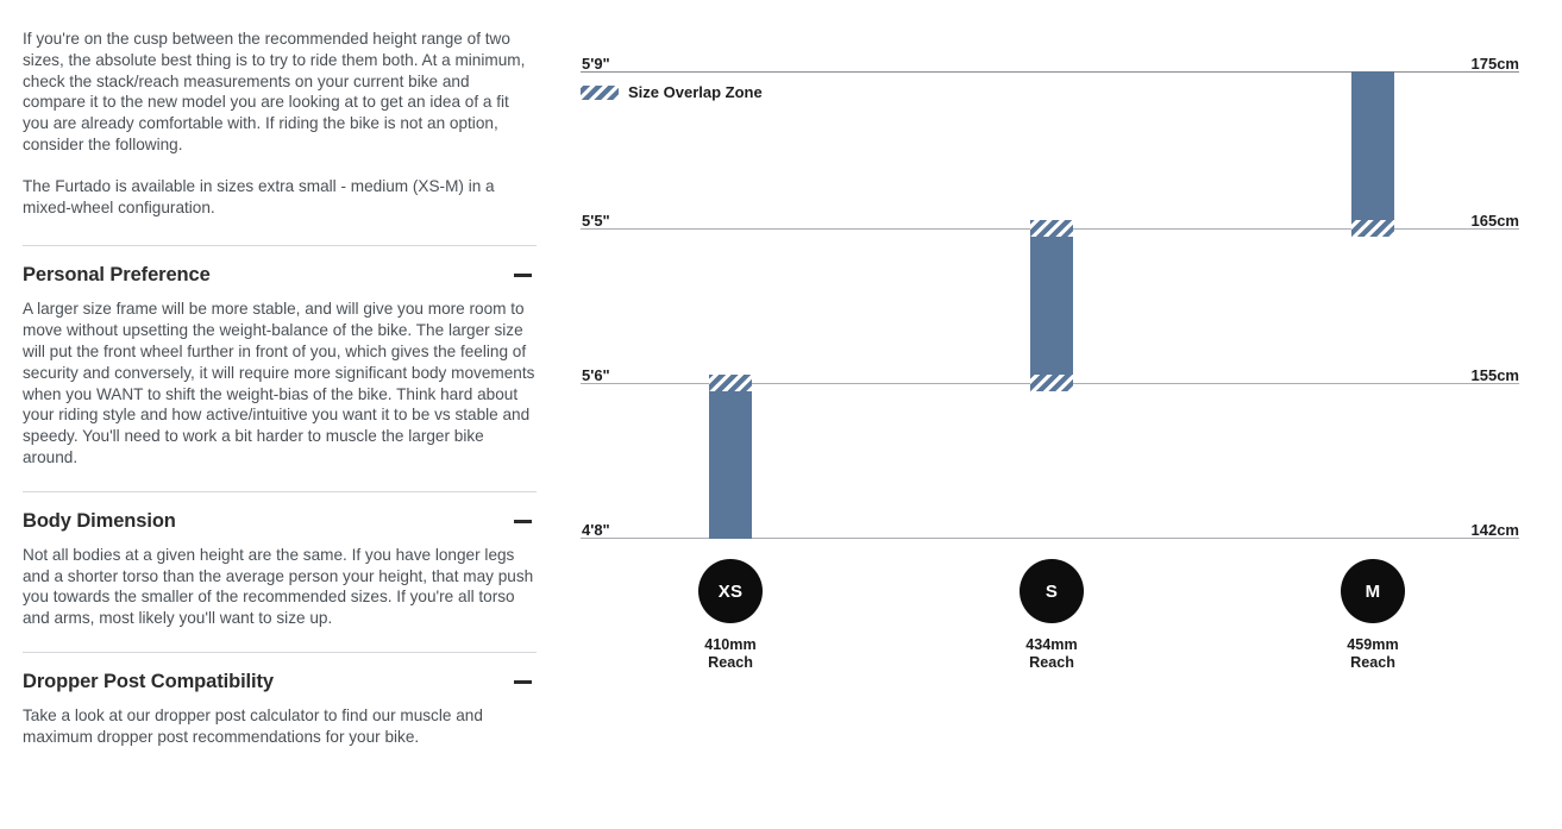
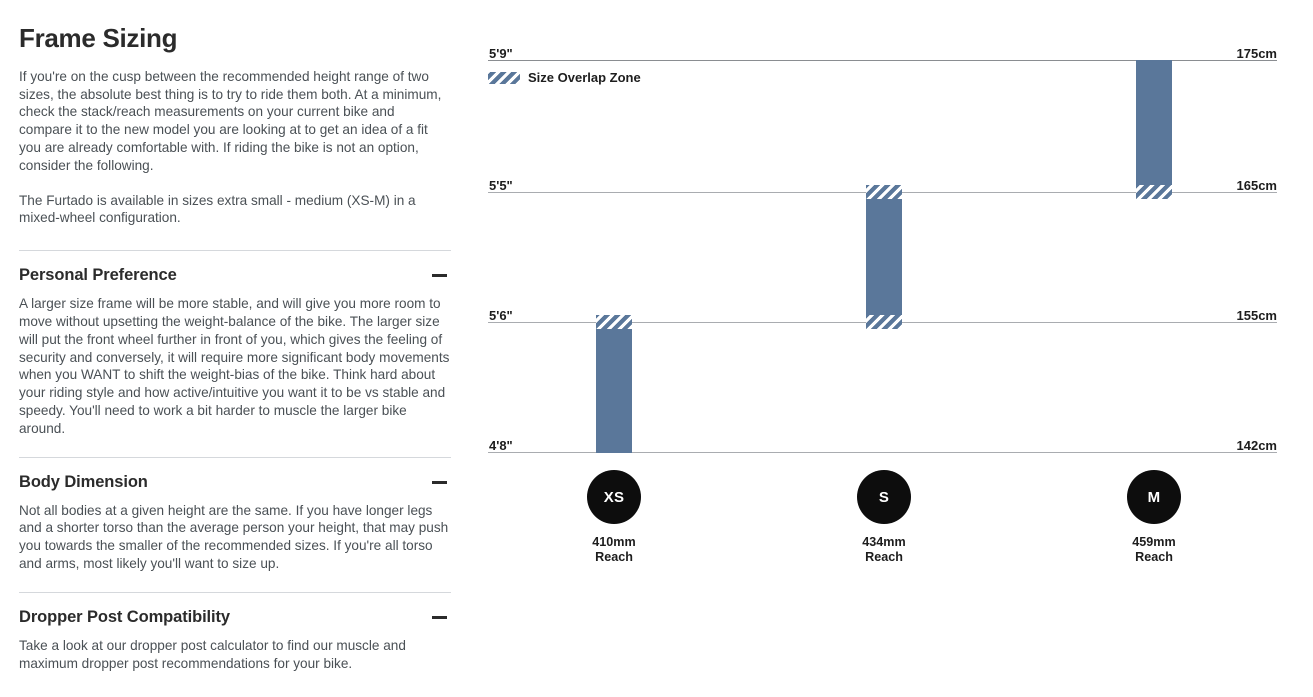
+ Frame Sizing
  If you're on the cusp between the recommended height range of two sizes, the absolute best thing is to try to ride them both. At a minimum, check the stack/reach measurements on your current bike and compare it to the new model you are looking at to get an idea of a fit you are already comfortable with. If riding the bike is not an option, consider the following.
  The Furtado is available in sizes extra small - medium (XS-M) in a mixed-wheel configuration.
  Personal Preference
  A larger size frame will be more stable, and will give you more room to move without upsetting the weight-balance of the bike. The larger size will put the front wheel further in front of you, which gives the feeling of security and conversely, it will require more significant body movements when you WANT to shift the weight-bias of the bike. Think hard about your riding style and how active/intuitive you want it to be vs stable and speedy. You'll need to work a bit harder to muscle the larger bike around.
  Body Dimension
  Not all bodies at a given height are the same. If you have longer legs and a shorter torso than the average person your height, that may push you towards the smaller of the recommended sizes. If you're all torso and arms, most likely you'll want to size up.
  Dropper Post Compatibility
  Take a look at our dropper post calculator to find our muscle and maximum dropper post recommendations for your bike.
  5'9"
  5'5"
  5'6"
  4'8"
  175cm
  165cm
  155cm
  142cm
  Size Overlap Zone
  XS
  410mm
  Reach
  S
  434mm
  Reach
  M
  459mm
  Reach
